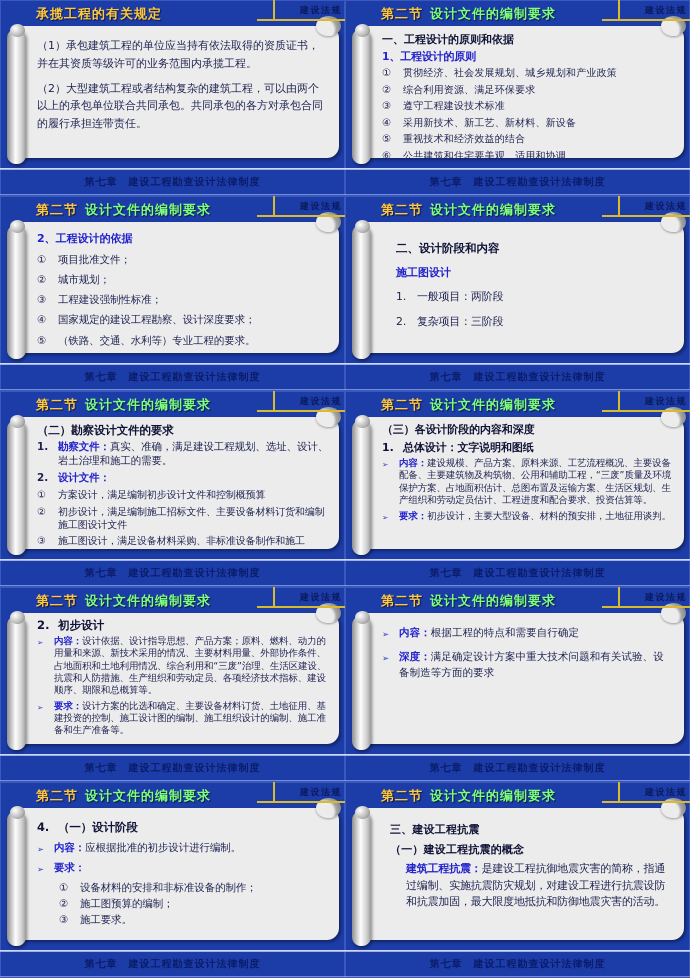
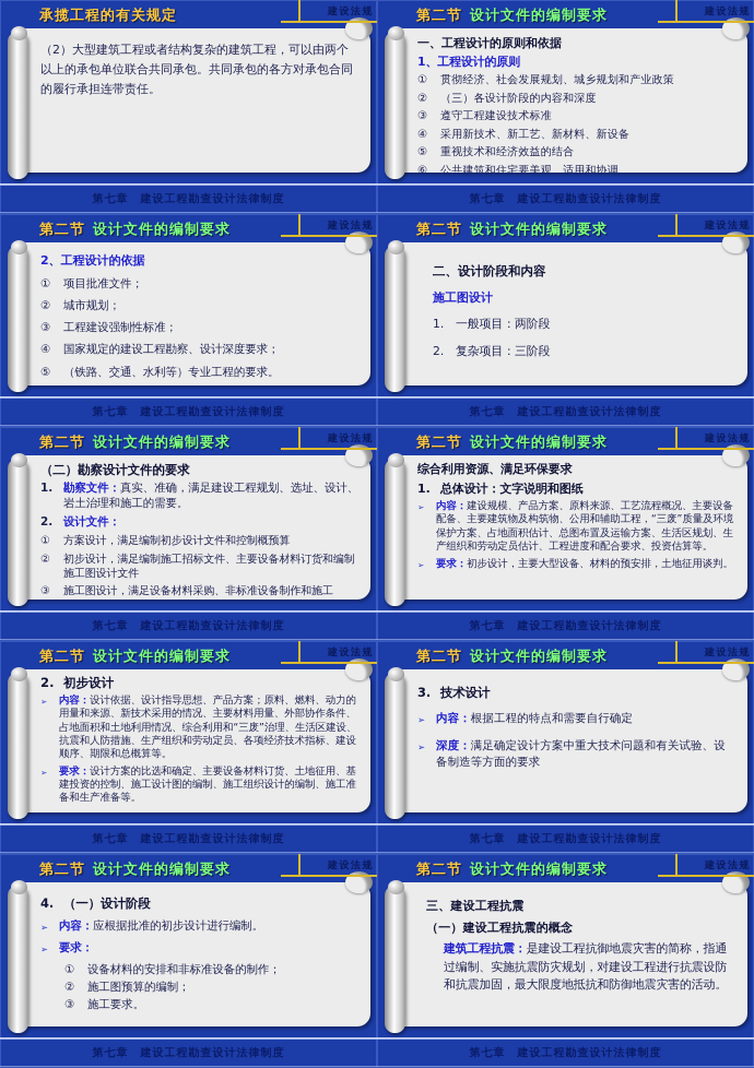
  承揽工程的有关规定
  建设法规
- （1）承包建筑工程的单位应当持有依法取得的资质证书，并在其资质等级许可的业务范围内承揽工程。
  （2）大型建筑工程或者结构复杂的建筑工程，可以由两个以上的承包单位联合共同承包。共同承包的各方对承包合同的履行承担连带责任。
  第七章 建设工程勘查设计法律制度
  第二节 设计文件的编制要求
  建设法规
  一、工程设计的原则和依据
  1、工程设计的原则
  ①
  贯彻经济、社会发展规划、城乡规划和产业政策
  ②
- 综合利用资源、满足环保要求
+ （三）各设计阶段的内容和深度
  ③
  遵守工程建设技术标准
  ④
  采用新技术、新工艺、新材料、新设备
  ⑤
  重视技术和经济效益的结合
  ⑥
  公共建筑和住宅要美观、适用和协调
  第七章 建设工程勘查设计法律制度
  第二节 设计文件的编制要求
  建设法规
  2、工程设计的依据
  ①
  项目批准文件；
  ②
  城市规划；
  ③
  工程建设强制性标准；
  ④
  国家规定的建设工程勘察、设计深度要求；
  ⑤
  （铁路、交通、水利等）专业工程的要求。
  第七章 建设工程勘查设计法律制度
  第二节 设计文件的编制要求
  建设法规
  二、设计阶段和内容
  施工图设计
  1.
  一般项目：两阶段
  2.
  复杂项目：三阶段
  第七章 建设工程勘查设计法律制度
  第二节 设计文件的编制要求
  建设法规
  （二）勘察设计文件的要求
  1.
  勘察文件：真实、准确，满足建设工程规划、选址、设计、岩土治理和施工的需要。
  2.
  设计文件：
  ①
  方案设计，满足编制初步设计文件和控制概预算
  ②
  初步设计，满足编制施工招标文件、主要设备材料订货和编制施工图设计文件
  ③
  施工图设计，满足设备材料采购、非标准设备制作和施工
  第七章 建设工程勘查设计法律制度
  第二节 设计文件的编制要求
  建设法规
- （三）各设计阶段的内容和深度
+ 综合利用资源、满足环保要求
  1.
  总体设计：文字说明和图纸
  ➢
  内容：建设规模、产品方案、原料来源、工艺流程概况、主要设备配备、主要建筑物及构筑物、公用和辅助工程，“三废”质量及环境保护方案、占地面积估计、总图布置及运输方案、生活区规划、生产组织和劳动定员估计、工程进度和配合要求、投资估算等。
  ➢
  要求：初步设计，主要大型设备、材料的预安排，土地征用谈判。
  第七章 建设工程勘查设计法律制度
  第二节 设计文件的编制要求
  建设法规
  2.
  初步设计
  ➢
  内容：设计依据、设计指导思想、产品方案；原料、燃料、动力的用量和来源、新技术采用的情况、主要材料用量、外部协作条件、占地面积和土地利用情况、综合利用和“三废”治理、生活区建设、抗震和人防措施、生产组织和劳动定员、各项经济技术指标、建设顺序、期限和总概算等。
  ➢
  要求：设计方案的比选和确定、主要设备材料订货、土地征用、基建投资的控制、施工设计图的编制、施工组织设计的编制、施工准备和生产准备等。
  第七章 建设工程勘查设计法律制度
  第二节 设计文件的编制要求
  建设法规
+ 3.
+ 技术设计
  ➢
  内容：根据工程的特点和需要自行确定
  ➢
  深度：满足确定设计方案中重大技术问题和有关试验、设备制造等方面的要求
  第七章 建设工程勘查设计法律制度
  第二节 设计文件的编制要求
  建设法规
  4.
  （一）设计阶段
  ➢
  内容：应根据批准的初步设计进行编制。
  ➢
  要求：
  ①
  设备材料的安排和非标准设备的制作；
  ②
  施工图预算的编制；
  ③
  施工要求。
  第七章 建设工程勘查设计法律制度
  第二节 设计文件的编制要求
  建设法规
  三、建设工程抗震
  （一）建设工程抗震的概念
  建筑工程抗震：是建设工程抗御地震灾害的简称，指通过编制、实施抗震防灾规划，对建设工程进行抗震设防和抗震加固，最大限度地抵抗和防御地震灾害的活动。
  第七章 建设工程勘查设计法律制度
